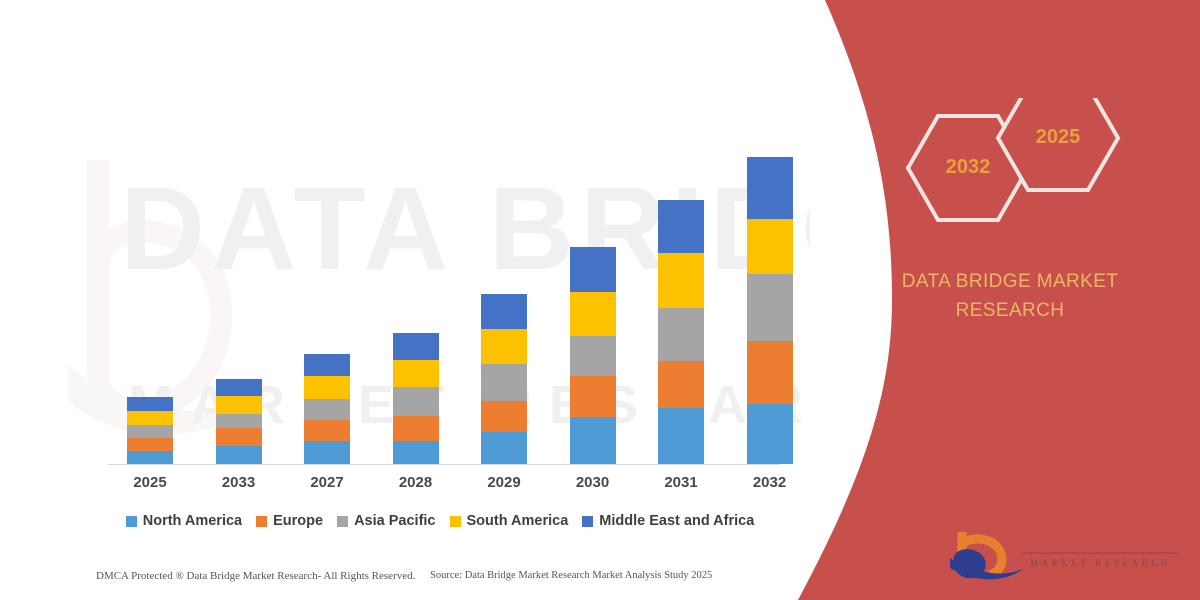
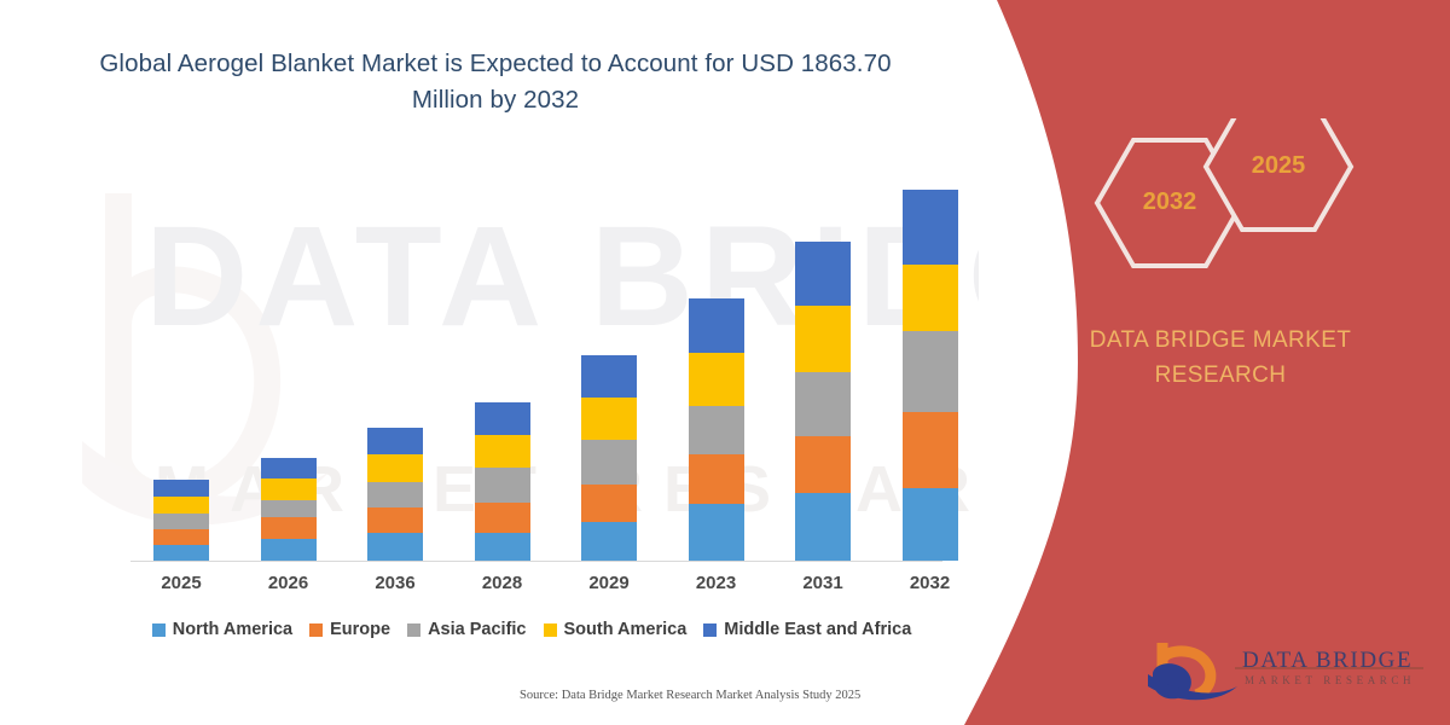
+ Global Aerogel Blanket Market is Expected to Account for USD 1863.70 Million by 2032
  2025
- 2033
+ 2026
- 2027
+ 2036
  2028
  2029
- 2030
+ 2023
  2031
  2032
  North America
  Europe
  Asia Pacific
  South America
  Middle East and Africa
- DMCA Protected ® Data Bridge Market Research- All Rights Reserved.
  Source: Data Bridge Market Research Market Analysis Study 2025
  2032
  2025
  DATA BRIDGE MARKET
  RESEARCH
+ DATA BRIDGE
  MARKET RESEARCH
